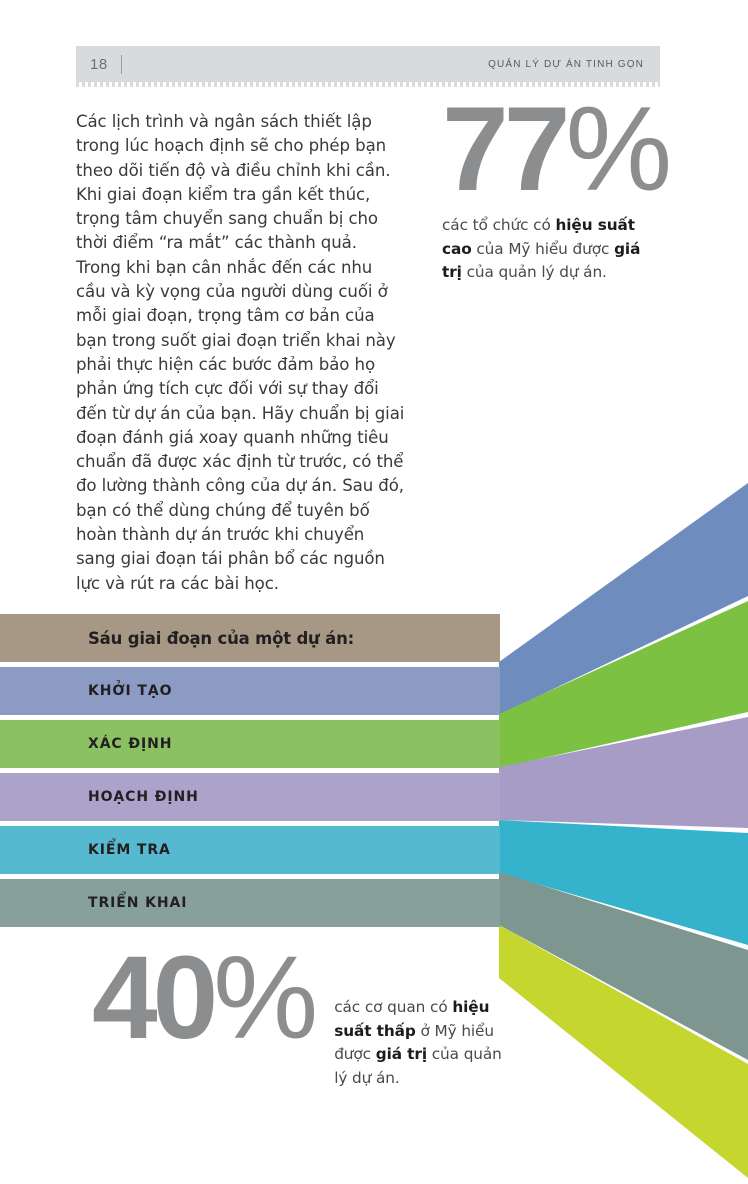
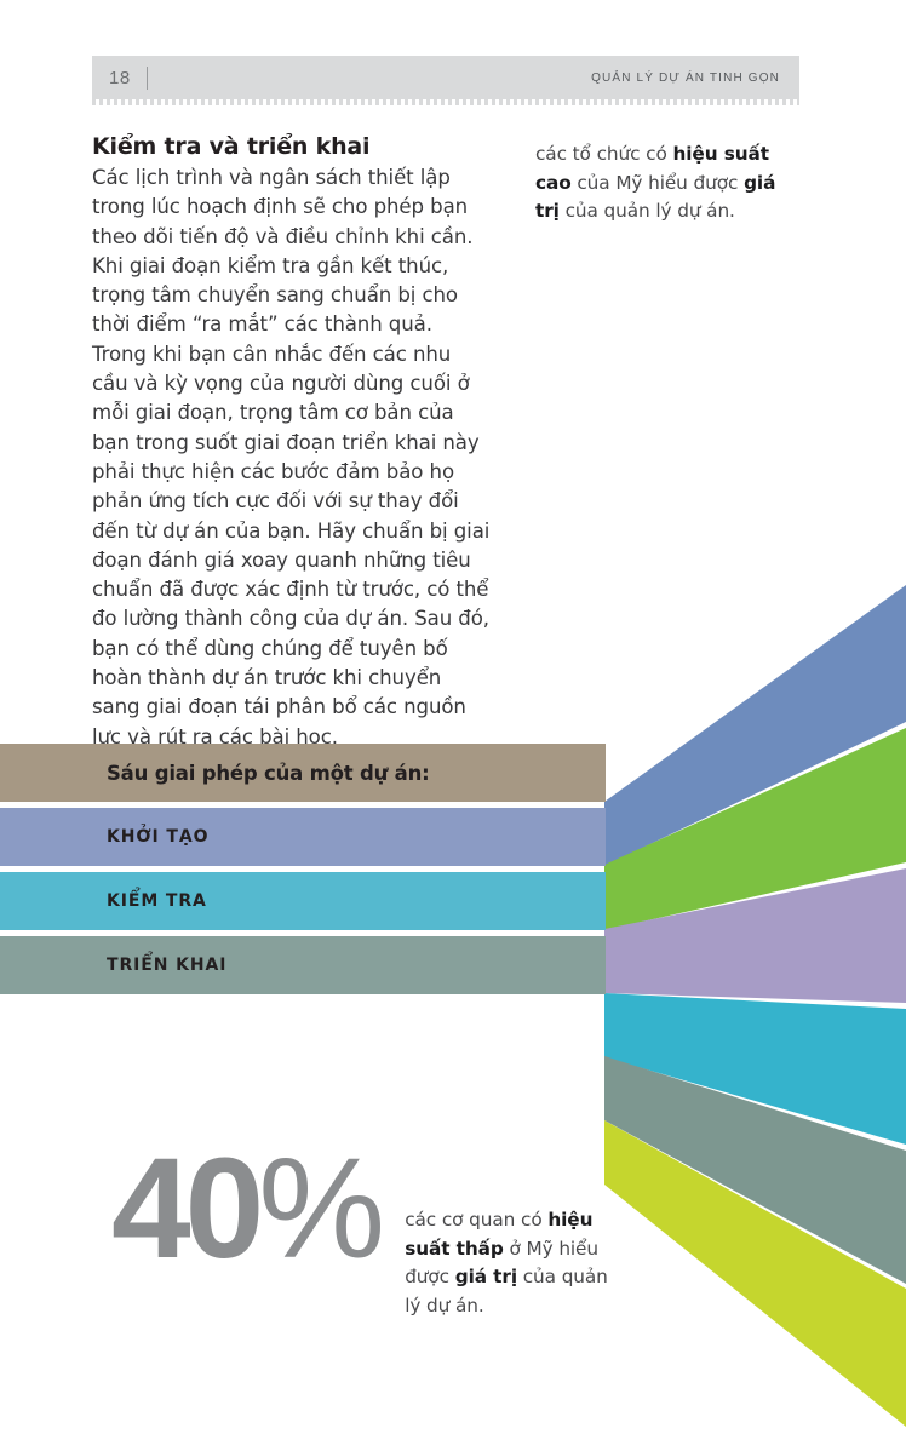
  18
  QUẢN LÝ DỰ ÁN TINH GỌN
+ Kiểm tra và triển khai
  Các lịch trình và ngân sách thiết lập trong lúc hoạch định sẽ cho phép bạn theo dõi tiến độ và điều chỉnh khi cần. Khi giai đoạn kiểm tra gần kết thúc, trọng tâm chuyển sang chuẩn bị cho thời điểm “ra mắt” các thành quả. Trong khi bạn cân nhắc đến các nhu cầu và kỳ vọng của người dùng cuối ở mỗi giai đoạn, trọng tâm cơ bản của bạn trong suốt giai đoạn triển khai này phải thực hiện các bước đảm bảo họ phản ứng tích cực đối với sự thay đổi đến từ dự án của bạn. Hãy chuẩn bị giai đoạn đánh giá xoay quanh những tiêu chuẩn đã được xác định từ trước, có thể đo lường thành công của dự án. Sau đó, bạn có thể dùng chúng để tuyên bố hoàn thành dự án trước khi chuyển sang giai đoạn tái phân bổ các nguồn lực và rút ra các bài học.
- 77%
  các tổ chức có hiệu suất cao của Mỹ hiểu được giá trị của quản lý dự án.
- Sáu giai đoạn của một dự án:
+ Sáu giai phép của một dự án:
  KHỞI TẠO
- XÁC ĐỊNH
- HOẠCH ĐỊNH
  KIỂM TRA
  TRIỂN KHAI
  40%
  các cơ quan có hiệu suất thấp ở Mỹ hiểu được giá trị của quản lý dự án.
